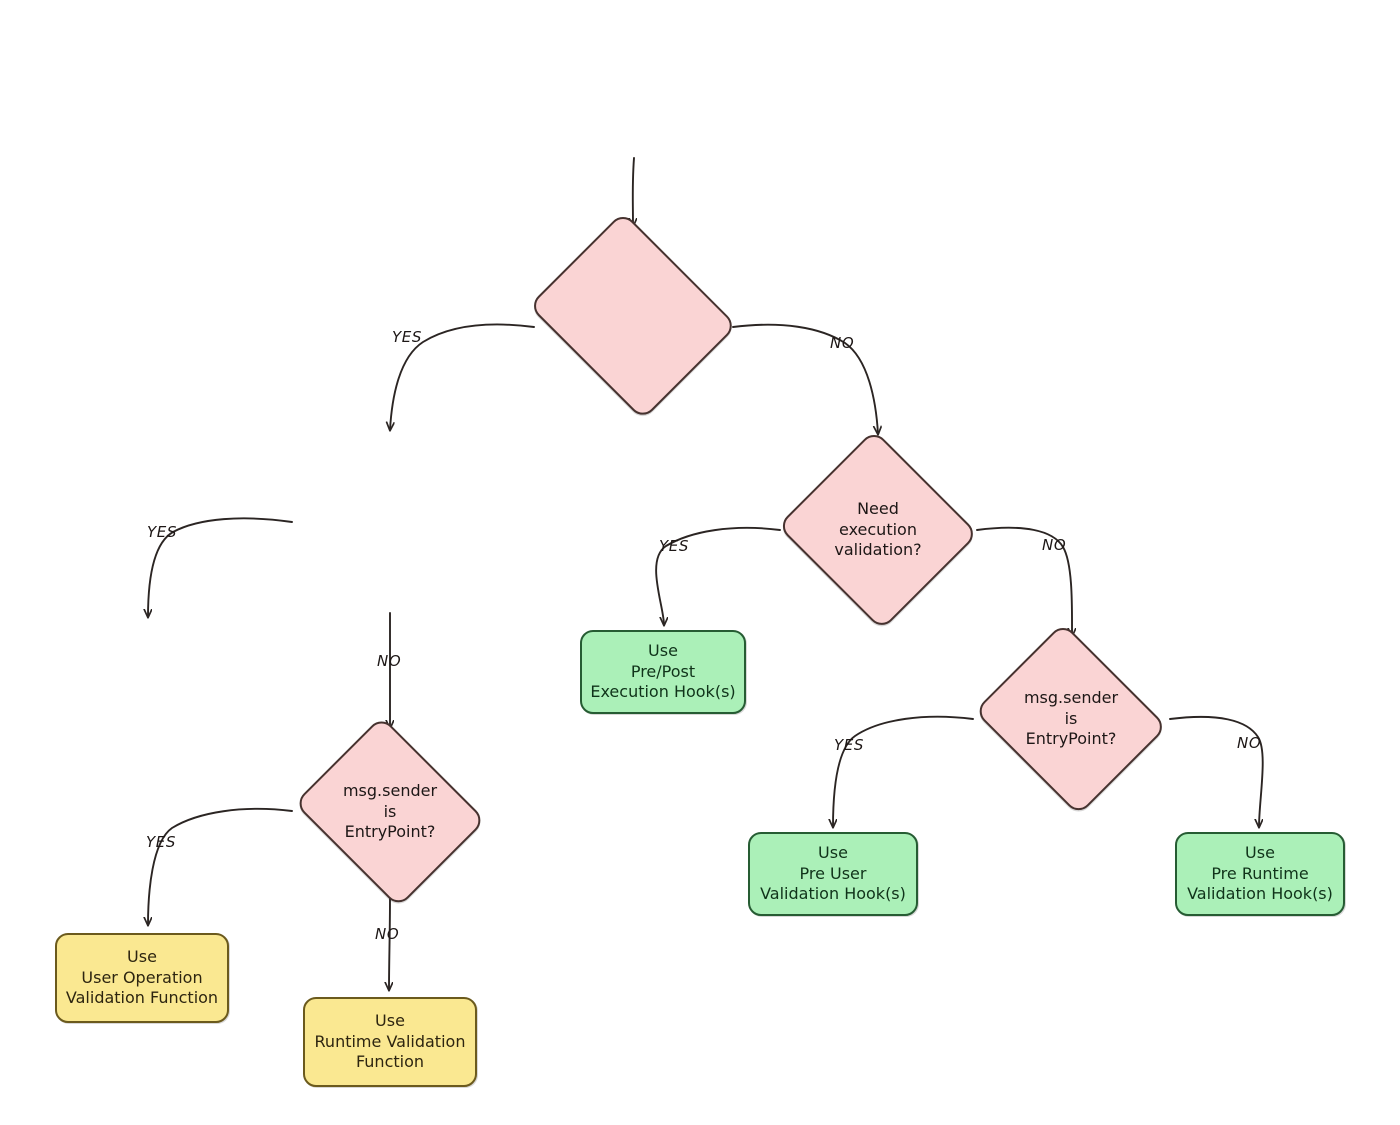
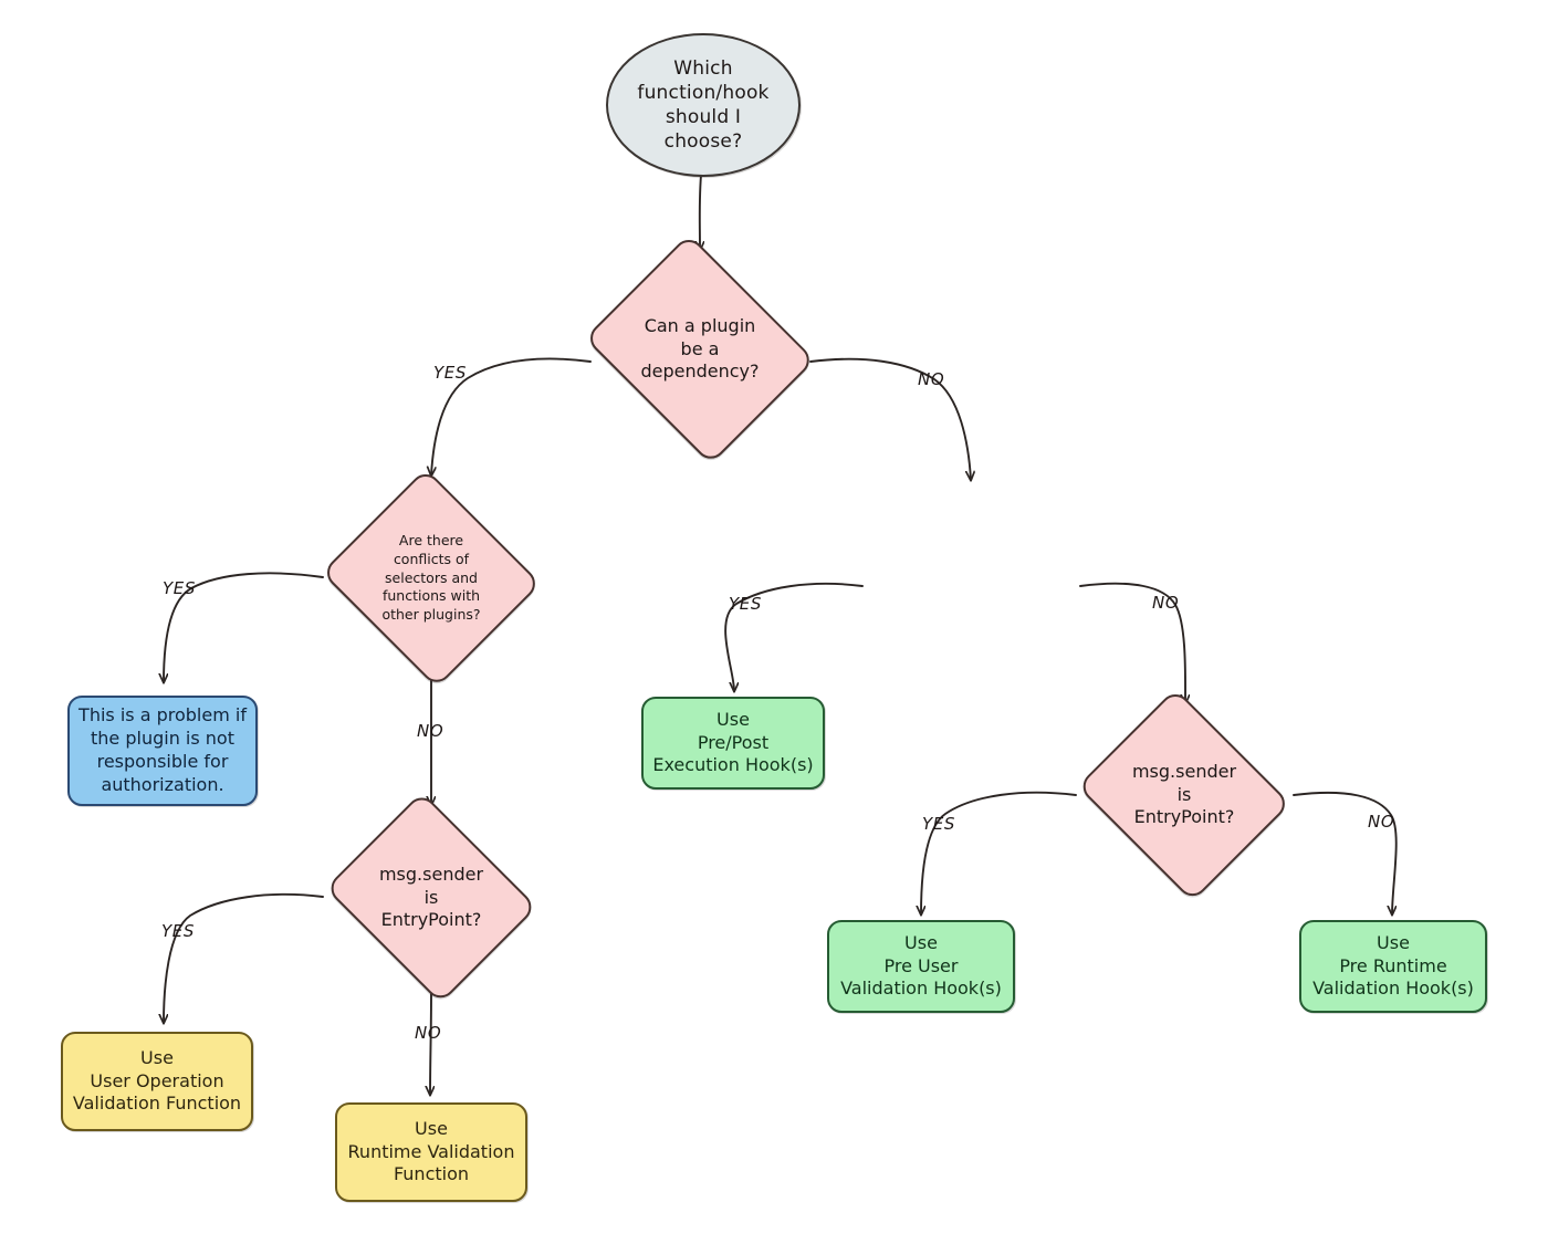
+ Which
+ function/hook
+ should I
+ choose?
+ Can a plugin
+ be a
+ dependency?
+ Are there
+ conflicts of
+ selectors and
+ functions with
+ other plugins?
+ This is a problem if
+ the plugin is not
+ responsible for
+ authorization.
  msg.sender
  is
  EntryPoint?
  Use
  User Operation
  Validation Function
  Use
  Runtime Validation
  Function
- Need
- execution
- validation?
  Use
  Pre/Post
  Execution Hook(s)
  msg.sender
  is
  EntryPoint?
  Use
  Pre User
  Validation Hook(s)
  Use
  Pre Runtime
  Validation Hook(s)
  YES
  NO
  YES
  NO
  YES
  NO
  YES
  NO
  YES
  NO
